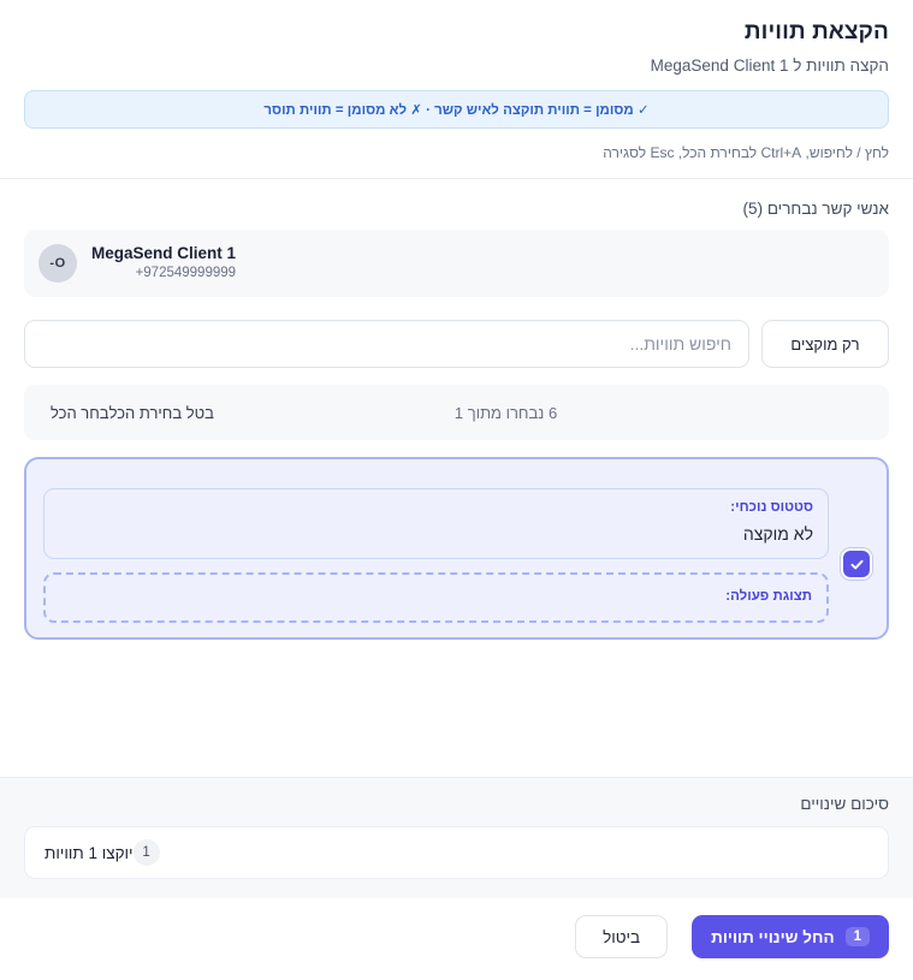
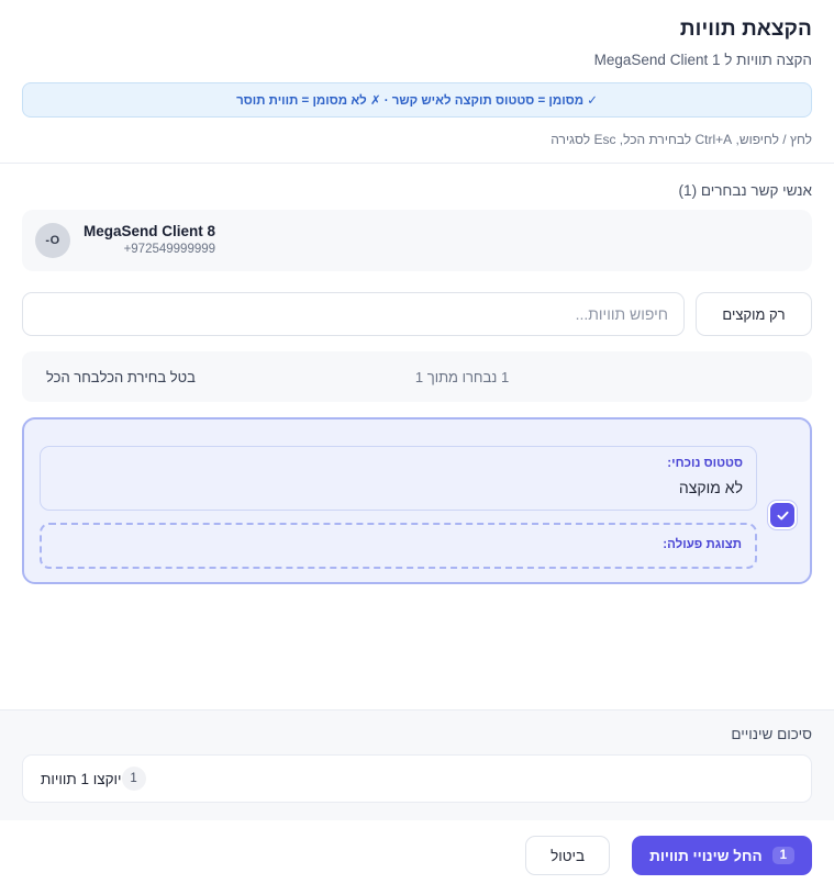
  הקצאת תוויות
  הקצה תוויות ל MegaSend Client 1
- ✓ מסומן = תווית תוקצה לאיש קשר · ✗ לא מסומן = תווית תוסר
+ ✓ מסומן = סטטוס תוקצה לאיש קשר · ✗ לא מסומן = תווית תוסר
  לחץ / לחיפוש, Ctrl+A לבחירת הכל, Esc לסגירה
- אנשי קשר נבחרים (5)
+ אנשי קשר נבחרים (1)
  O-
- MegaSend Client 1
+ MegaSend Client 8
  +972549999999
  רק מוקצים
  בחר הכל
  בטל בחירת הכל
- 6 נבחרו מתוך 1
+ 1 נבחרו מתוך 1
  סטטוס נוכחי:
  לא מוקצה
  תצוגת פעולה:
  סיכום שינויים
  יוקצו 1 תוויות
  1
  החל שינויי תוויות
  1
  ביטול
